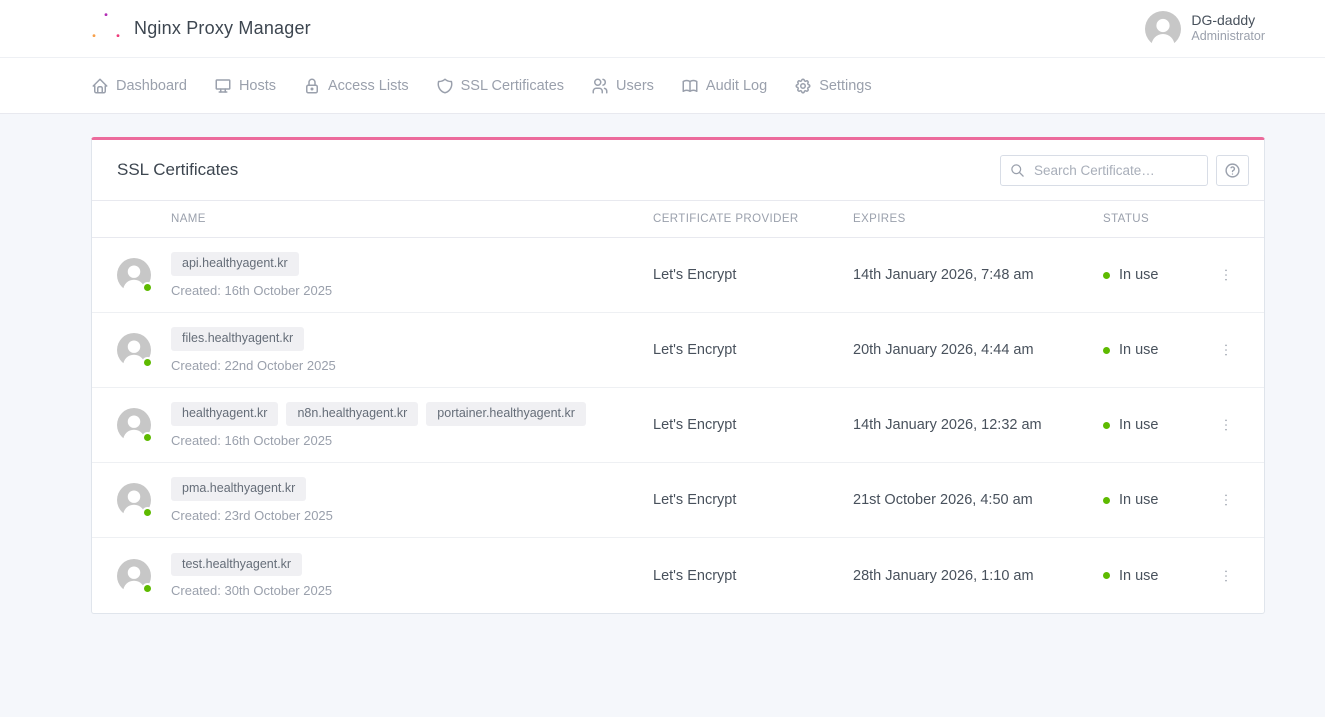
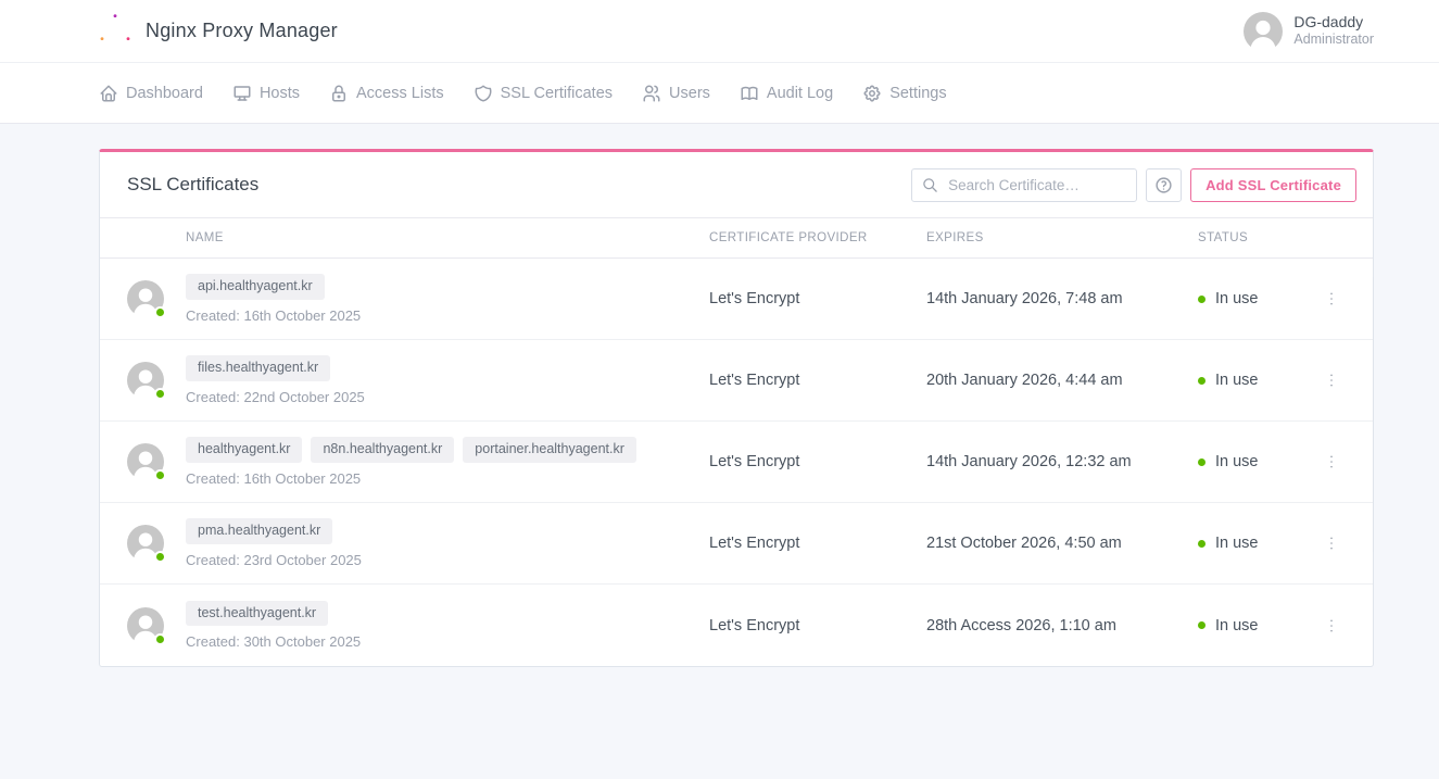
  Nginx Proxy Manager
  DG-daddy
  Administrator
  Dashboard
  Hosts
  Access Lists
  SSL Certificates
  Users
  Audit Log
  Settings
  SSL Certificates
  Search Certificate…
+ Add SSL Certificate
  NAME
  CERTIFICATE PROVIDER
  EXPIRES
  STATUS
  api.healthyagent.kr
  Created: 16th October 2025
  Let's Encrypt
  14th January 2026, 7:48 am
  In use
  files.healthyagent.kr
  Created: 22nd October 2025
  Let's Encrypt
  20th January 2026, 4:44 am
  In use
  healthyagent.kr
  n8n.healthyagent.kr
  portainer.healthyagent.kr
  Created: 16th October 2025
  Let's Encrypt
  14th January 2026, 12:32 am
  In use
  pma.healthyagent.kr
  Created: 23rd October 2025
  Let's Encrypt
  21st October 2026, 4:50 am
  In use
  test.healthyagent.kr
  Created: 30th October 2025
  Let's Encrypt
- 28th January 2026, 1:10 am
+ 28th Access 2026, 1:10 am
  In use
